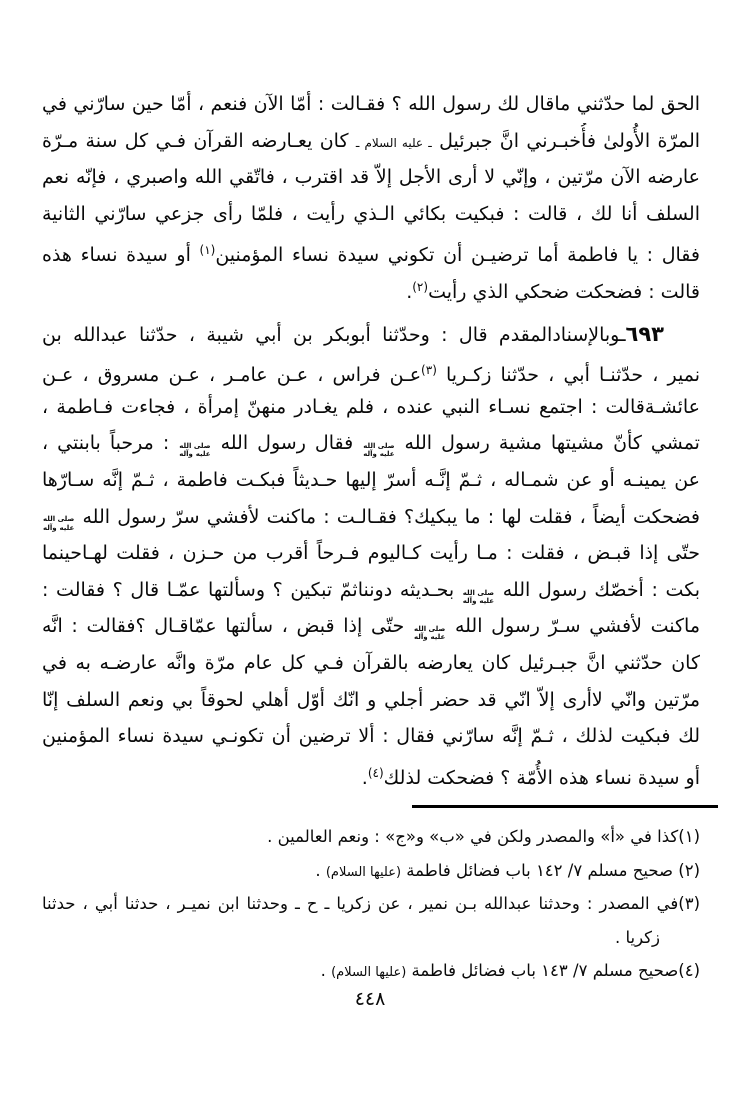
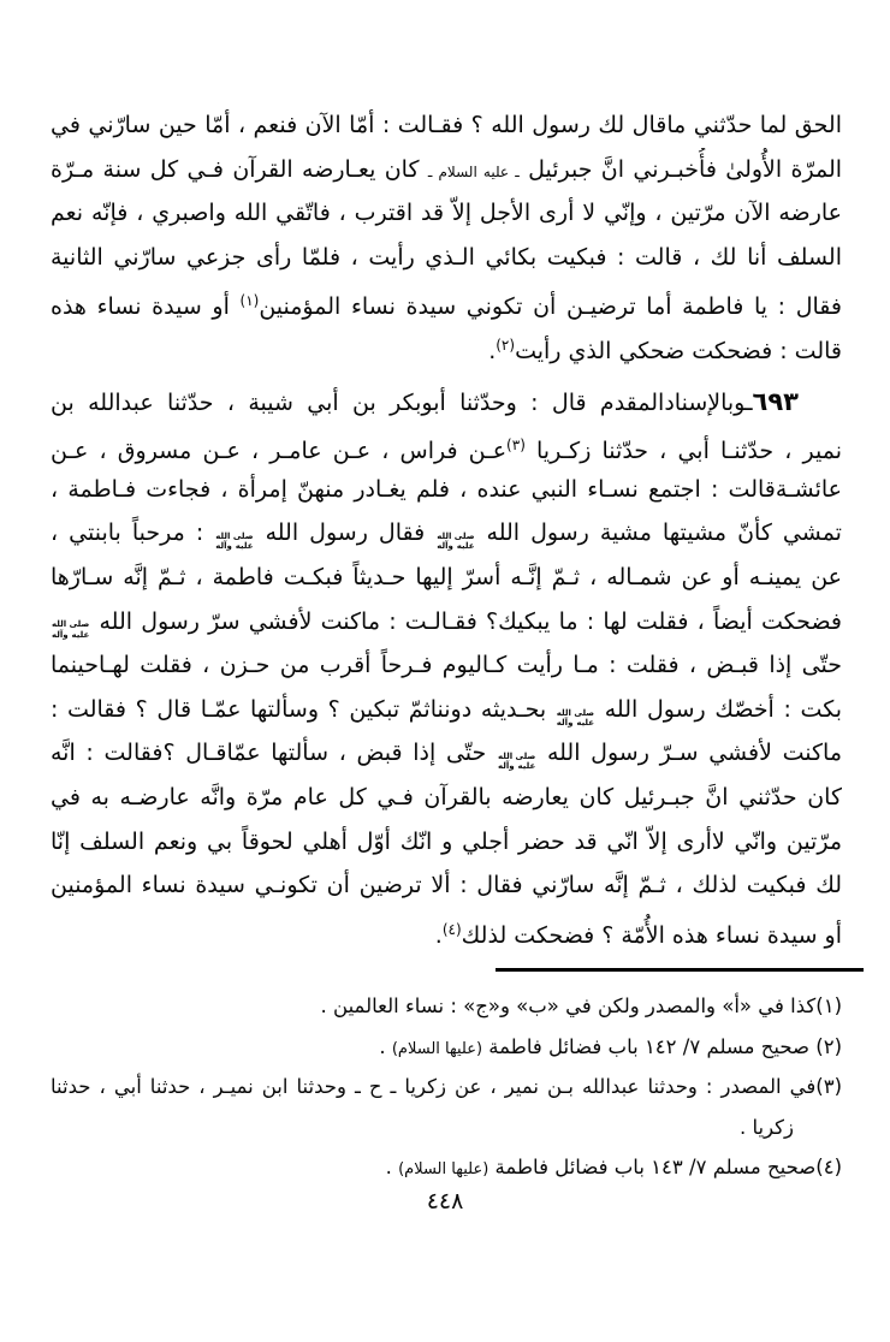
  الحق لما حدّثني ماقال لك رسول الله ؟ فقـالت : أمّا الآن فنعم ، أمّا حين سارّني في
  المرّة الأُولىٰ فأُخبـرني انَّ جبرئيل ـ عليه السلام ـ كان يعـارضه القرآن فـي كل سنة مـرّة
  عارضه الآن مرّتين ، وإنّي لا أرى الأجل إلاّ قد اقترب ، فاتّقي الله واصبري ، فإنّه نعم
  السلف أنا لك ، قالت : فبكيت بكائي الـذي رأيت ، فلمّا رأى جزعي سارّني الثانية
  فقال : يا فاطمة أما ترضيـن أن تكوني سيدة نساء المؤمنين(١) أو سيدة نساء هذه
  قالت : فضحكت ضحكي الذي رأيت(٢).
  ٦٩٣ـوبالإسنادالمقدم قال : وحدّثنا أبوبكر بن أبي شيبة ، حدّثنا عبدالله بن
  نمير ، حدّثنـا أبي ، حدّثنا زكـريا (٣)عـن فراس ، عـن عامـر ، عـن مسروق ، عـن
  عائشـةقالت : اجتمع نسـاء النبي عنده ، فلم يغـادر منهنّ إمرأة ، فجاءت فـاطمة ،
  تمشي كأنّ مشيتها مشية رسول الله
  صلى الله
  عليه وآله
  فقال رسول الله
  صلى الله
  عليه وآله
  عن يمينـه أو عن شمـاله ، ثـمّ إنَّـه أسرّ إليها حـديثاً فبكـت فاطمة ، ثـمّ إنَّه سـارّها
  فضحكت أيضاً ، فقلت لها : ما يبكيك؟ فقـالـت : ماكنت لأفشي سرّ رسول الله
  صلى الله
  عليه وآله
  حتّى إذا قبـض ، فقلت : مـا رأيت كـاليوم فـرحاً أقرب من حـزن ، فقلت لهـاحينما
  بكت : أخصّك رسول الله
  صلى الله
  عليه وآله
  بحـديثه دونناثمّ تبكين ؟ وسألتها عمّـا قال ؟ فقالت :
  ماكنت لأفشي سـرّ رسول الله
  صلى الله
  عليه وآله
  حتّى إذا قبض ، سألتها عمّاقـال ؟فقالت : انَّه
  كان حدّثني انَّ جبـرئيل كان يعارضه بالقرآن فـي كل عام مرّة وانَّه عارضـه به في
  مرّتين وانّي لاأرى إلاّ انّي قد حضر أجلي و انّك أوّل أهلي لحوقاً بي ونعم السلف إنّا
  لك فبكيت لذلك ، ثـمّ إنَّه سارّني فقال : ألا ترضين أن تكونـي سيدة نساء المؤمنين
  أو سيدة نساء هذه الأُمّة ؟ فضحكت لذلك(٤).
- (١)كذا في «أ» والمصدر ولكن في «ب» و«ج» : ونعم العالمين .
+ (١)كذا في «أ» والمصدر ولكن في «ب» و«ج» : نساء العالمين .
  (٢) صحيح مسلم ٧/ ١٤٢ باب فضائل فاطمة (عليها السلام) .
  (٣)في المصدر : وحدثنا عبدالله بـن نمير ، عن زكريا ـ ح ـ وحدثنا ابن نميـر ، حدثنا أبي ، حدثنا
  زكريا .
  (٤)صحيح مسلم ٧/ ١٤٣ باب فضائل فاطمة (عليها السلام) .
  ٤٤٨
